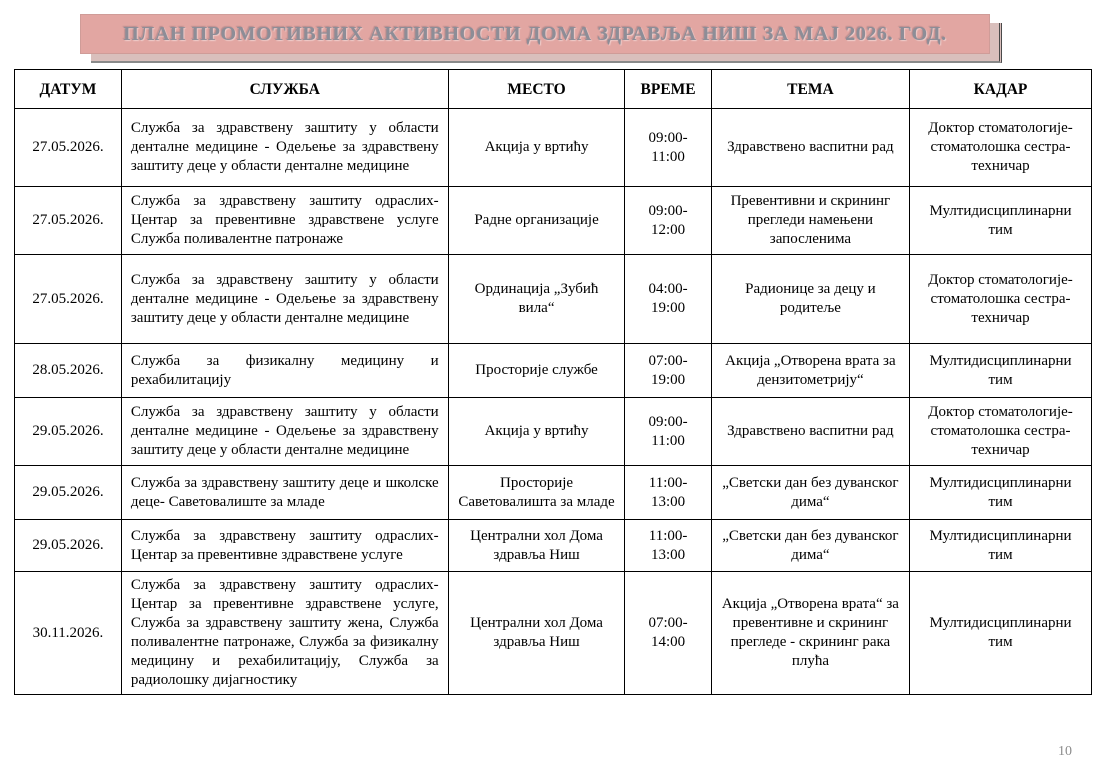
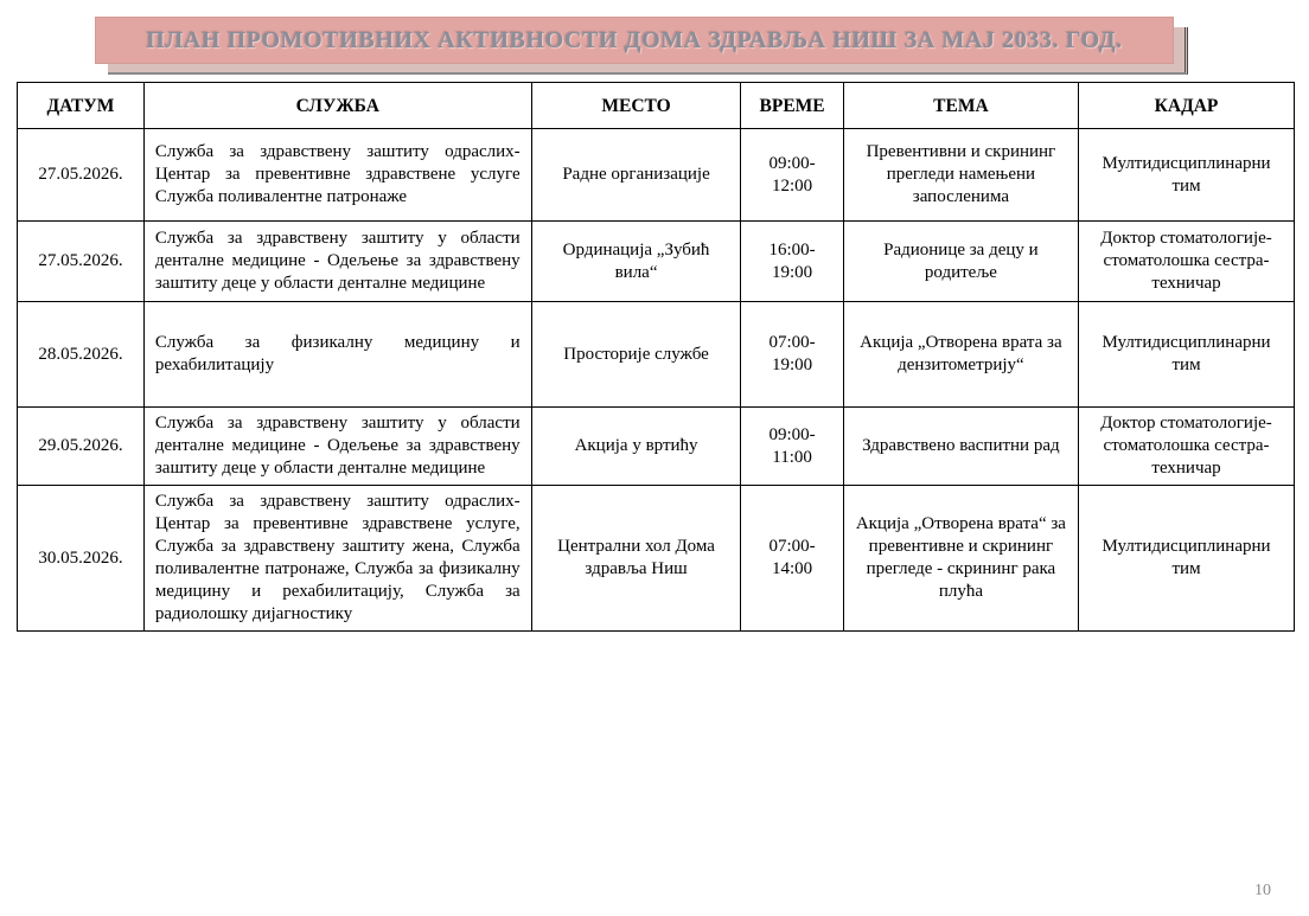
- ПЛАН ПРОМОТИВНИХ АКТИВНОСТИ ДОМА ЗДРАВЉА НИШ ЗА МАЈ 2026. ГОД.
+ ПЛАН ПРОМОТИВНИХ АКТИВНОСТИ ДОМА ЗДРАВЉА НИШ ЗА МАЈ 2033. ГОД.
  ДАТУМ	СЛУЖБА	МЕСТО	ВРЕМЕ	ТЕМА	КАДАР
- 27.05.2026.	Служба за здравствену заштиту у области денталне медицине - Одељење за здравствену заштиту деце у области денталне медицине	Акција у вртићу	09:00-11:00	Здравствено васпитни рад	Доктор стоматологије- стоматолошка сестра- техничар
  27.05.2026.	Служба за здравствену заштиту одраслих- Центар за превентивне здравствене услуге Служба поливалентне патронаже	Радне организације	09:00-12:00	Превентивни и скрининг прегледи намењени запосленима	Мултидисциплинарни тим
- 27.05.2026.	Служба за здравствену заштиту у области денталне медицине - Одељење за здравствену заштиту деце у области денталне медицине	Ординација „Зубић вила“	04:00-19:00	Радионице за децу и родитеље	Доктор стоматологије- стоматолошка сестра- техничар
+ 27.05.2026.	Служба за здравствену заштиту у области денталне медицине - Одељење за здравствену заштиту деце у области денталне медицине	Ординација „Зубић вила“	16:00-19:00	Радионице за децу и родитеље	Доктор стоматологије- стоматолошка сестра- техничар
  28.05.2026.	Служба за физикалну медицину и рехабилитацију	Просторије службе	07:00-19:00	Акција „Отворена врата за дензитометрију“	Мултидисциплинарни тим
  29.05.2026.	Служба за здравствену заштиту у области денталне медицине - Одељење за здравствену заштиту деце у области денталне медицине	Акција у вртићу	09:00-11:00	Здравствено васпитни рад	Доктор стоматологије- стоматолошка сестра- техничар
- 29.05.2026.	Служба за здравствену заштиту деце и школске деце- Саветовалиште за младе	Просторије Саветовалишта за младе	11:00-13:00	„Светски дан без дуванског дима“	Мултидисциплинарни тим
- 29.05.2026.	Служба за здравствену заштиту одраслих- Центар за превентивне здравствене услуге	Централни хол Дома здравља Ниш	11:00-13:00	„Светски дан без дуванског дима“	Мултидисциплинарни тим
- 30.11.2026.	Служба за здравствену заштиту одраслих- Центар за превентивне здравствене услуге, Служба за здравствену заштиту жена, Служба поливалентне патронаже, Служба за физикалну медицину и рехабилитацију, Служба за радиолошку дијагностику	Централни хол Дома здравља Ниш	07:00-14:00	Акција „Отворена врата“ за превентивне и скрининг прегледе - скрининг рака плућа	Мултидисциплинарни тим
+ 30.05.2026.	Служба за здравствену заштиту одраслих- Центар за превентивне здравствене услуге, Служба за здравствену заштиту жена, Служба поливалентне патронаже, Служба за физикалну медицину и рехабилитацију, Служба за радиолошку дијагностику	Централни хол Дома здравља Ниш	07:00-14:00	Акција „Отворена врата“ за превентивне и скрининг прегледе - скрининг рака плућа	Мултидисциплинарни тим
  10
